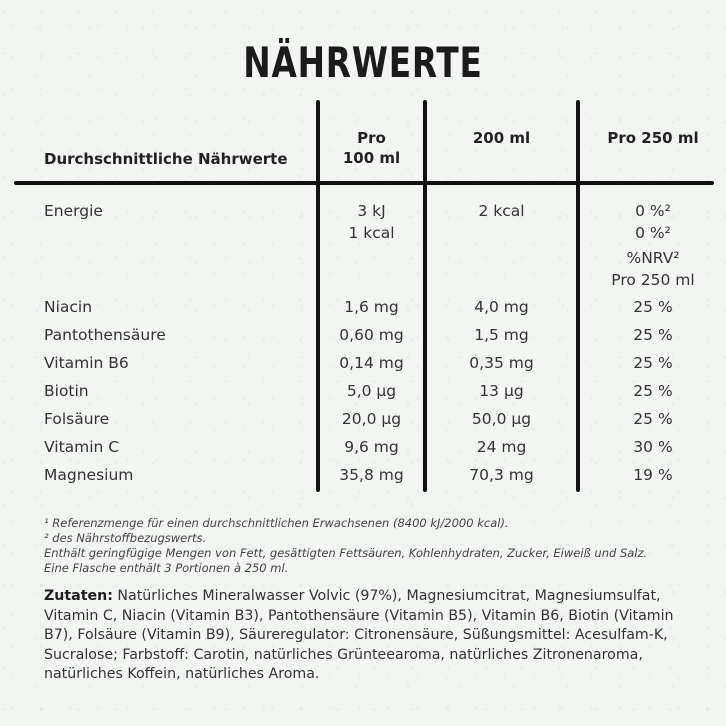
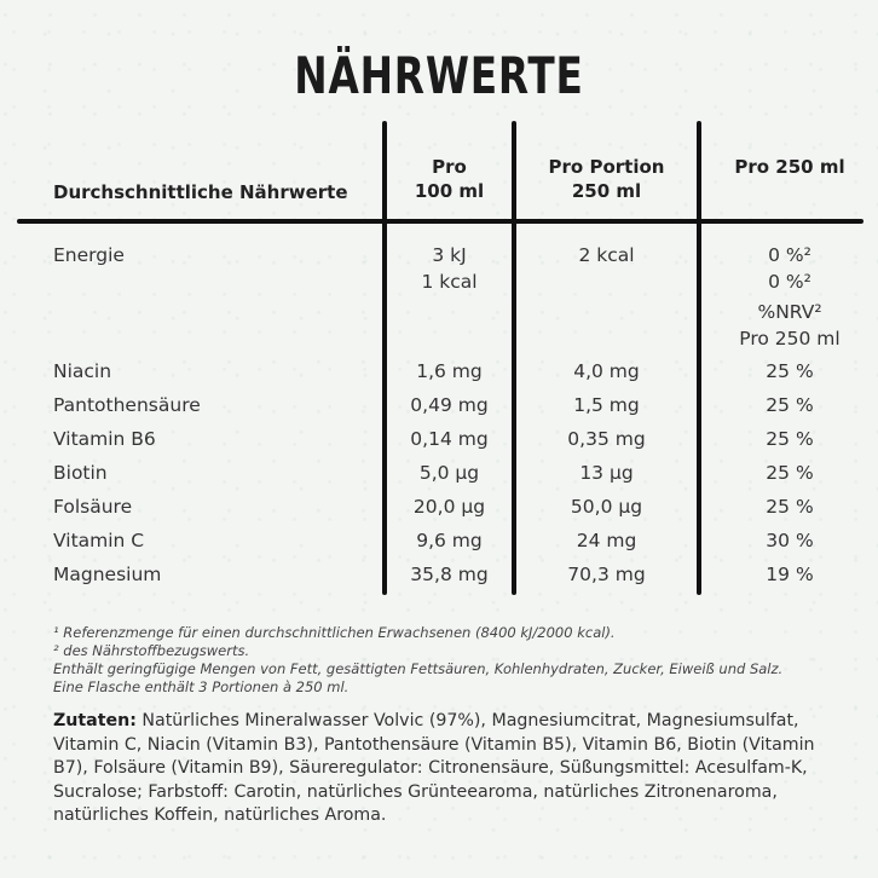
  NÄHRWERTE
  Durchschnittliche Nährwerte
  Pro
  100 ml
+ Pro Portion
- 200 ml
+ 250 ml
  Pro 250 ml
  Energie
  3 kJ
  1 kcal
  2 kcal
  0 %²
  0 %²
  %NRV²
  Pro 250 ml
  Niacin
  1,6 mg
  4,0 mg
  25 %
  Pantothensäure
- 0,60 mg
+ 0,49 mg
  1,5 mg
  25 %
  Vitamin B6
  0,14 mg
  0,35 mg
  25 %
  Biotin
  5,0 µg
  13 µg
  25 %
  Folsäure
  20,0 µg
  50,0 µg
  25 %
  Vitamin C
  9,6 mg
  24 mg
  30 %
  Magnesium
  35,8 mg
  70,3 mg
  19 %
  ¹ Referenzmenge für einen durchschnittlichen Erwachsenen (8400 kJ/2000 kcal).
  ² des Nährstoffbezugswerts.
  Enthält geringfügige Mengen von Fett, gesättigten Fettsäuren, Kohlenhydraten, Zucker, Eiweiß und Salz.
  Eine Flasche enthält 3 Portionen à 250 ml.
  Zutaten: Natürliches Mineralwasser Volvic (97%), Magnesiumcitrat, Magnesiumsulfat, Vitamin C, Niacin (Vitamin B3), Pantothensäure (Vitamin B5), Vitamin B6, Biotin (Vitamin B7), Folsäure (Vitamin B9), Säureregulator: Citronensäure, Süßungsmittel: Acesulfam-K, Sucralose; Farbstoff: Carotin, natürliches Grünteearoma, natürliches Zitronenaroma, natürliches Koffein, natürliches Aroma.
